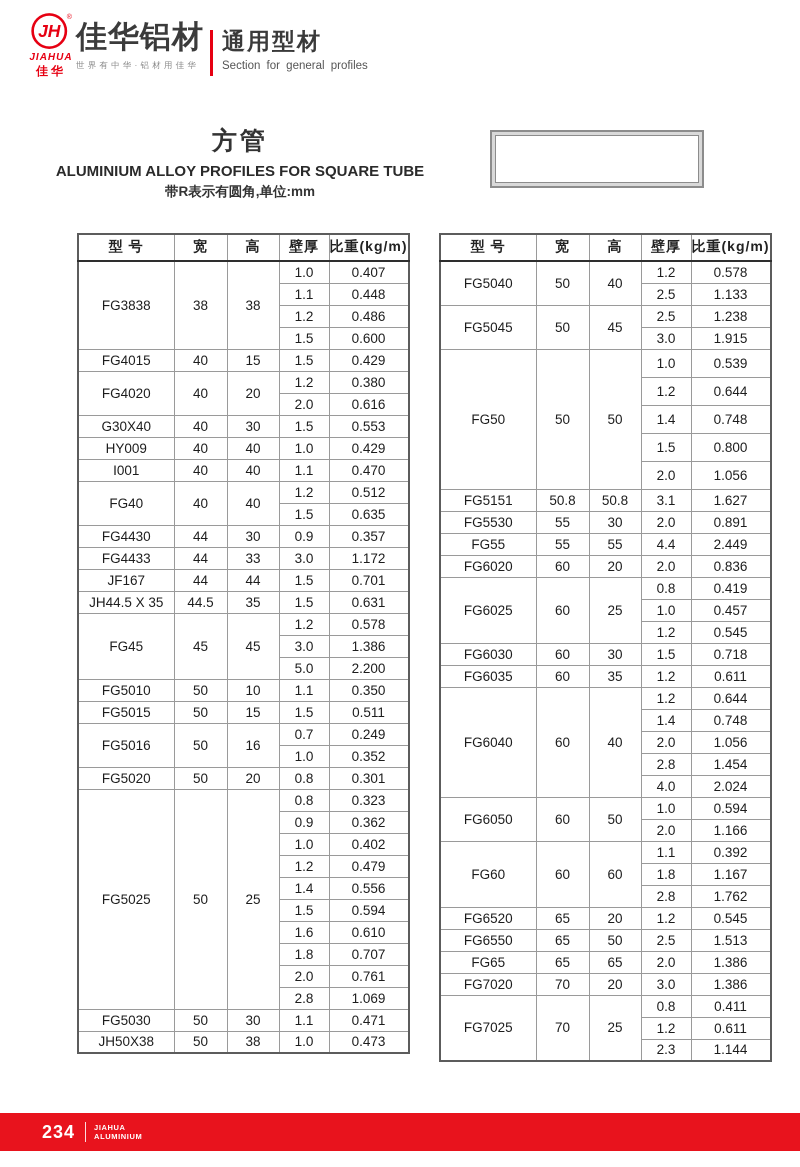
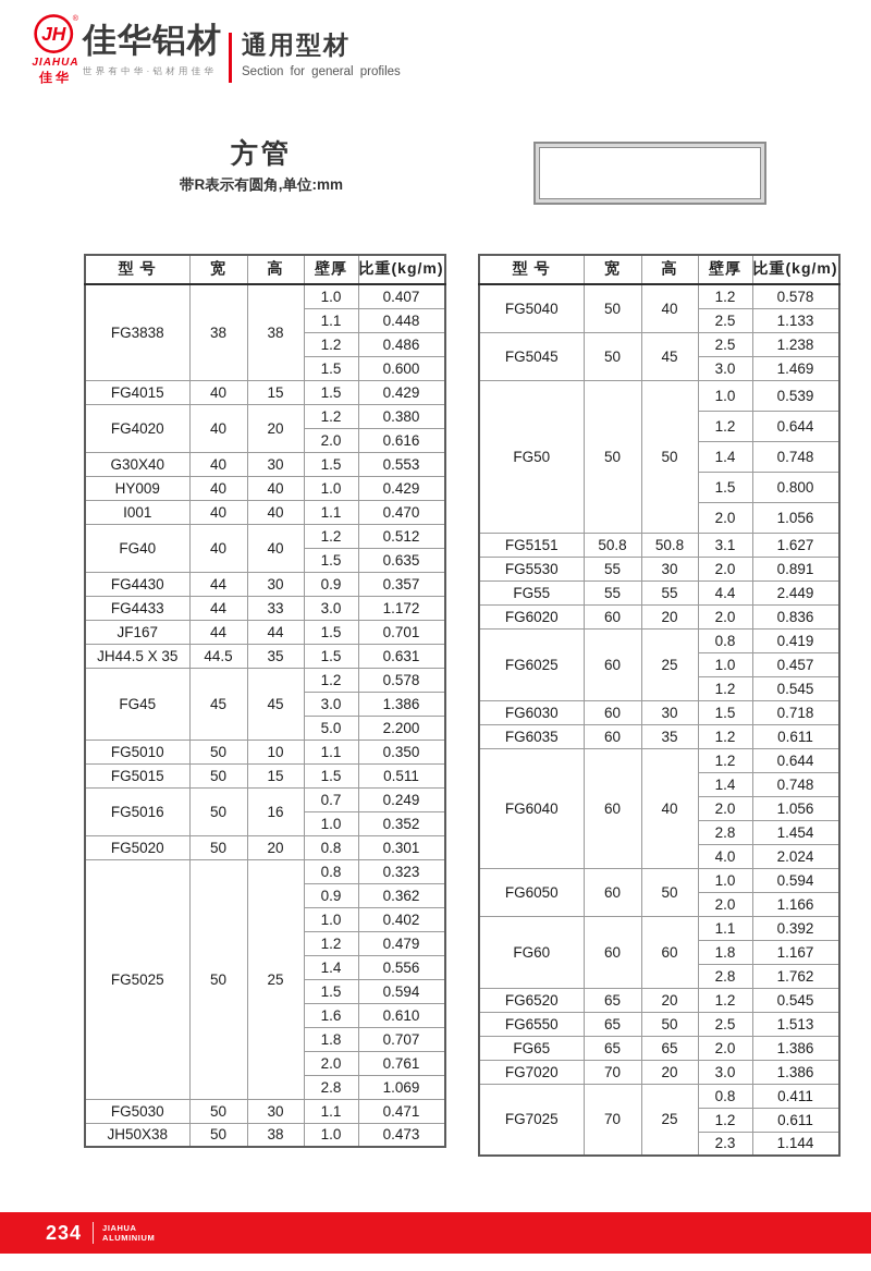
  JH
  JIAHUA
  佳华
  佳华铝材
  世界有中华·铝材用佳华
  通用型材
  Section for general profiles
  方管
- ALUMINIUM ALLOY PROFILES FOR SQUARE TUBE
  带R表示有圆角,单位:mm
  型 号	宽	高	壁厚	比重(kg/m)
  FG3838	38	38	1.0	0.407
  1.1	0.448
  1.2	0.486
  1.5	0.600
  FG4015	40	15	1.5	0.429
  FG4020	40	20	1.2	0.380
  2.0	0.616
  G30X40	40	30	1.5	0.553
  HY009	40	40	1.0	0.429
  I001	40	40	1.1	0.470
  FG40	40	40	1.2	0.512
  1.5	0.635
  FG4430	44	30	0.9	0.357
  FG4433	44	33	3.0	1.172
  JF167	44	44	1.5	0.701
  JH44.5 X 35	44.5	35	1.5	0.631
  FG45	45	45	1.2	0.578
  3.0	1.386
  5.0	2.200
  FG5010	50	10	1.1	0.350
  FG5015	50	15	1.5	0.511
  FG5016	50	16	0.7	0.249
  1.0	0.352
  FG5020	50	20	0.8	0.301
  FG5025	50	25	0.8	0.323
  0.9	0.362
  1.0	0.402
  1.2	0.479
  1.4	0.556
  1.5	0.594
  1.6	0.610
  1.8	0.707
  2.0	0.761
  2.8	1.069
  FG5030	50	30	1.1	0.471
  JH50X38	50	38	1.0	0.473
  型 号	宽	高	壁厚	比重(kg/m)
  FG5040	50	40	1.2	0.578
  2.5	1.133
  FG5045	50	45	2.5	1.238
- 3.0	1.915
+ 3.0	1.469
  FG50	50	50	1.0	0.539
  1.2	0.644
  1.4	0.748
  1.5	0.800
  2.0	1.056
  FG5151	50.8	50.8	3.1	1.627
  FG5530	55	30	2.0	0.891
  FG55	55	55	4.4	2.449
  FG6020	60	20	2.0	0.836
  FG6025	60	25	0.8	0.419
  1.0	0.457
  1.2	0.545
  FG6030	60	30	1.5	0.718
  FG6035	60	35	1.2	0.611
  FG6040	60	40	1.2	0.644
  1.4	0.748
  2.0	1.056
  2.8	1.454
  4.0	2.024
  FG6050	60	50	1.0	0.594
  2.0	1.166
  FG60	60	60	1.1	0.392
  1.8	1.167
  2.8	1.762
  FG6520	65	20	1.2	0.545
  FG6550	65	50	2.5	1.513
  FG65	65	65	2.0	1.386
  FG7020	70	20	3.0	1.386
  FG7025	70	25	0.8	0.411
  1.2	0.611
  2.3	1.144
  234
  JIAHUA
  ALUMINIUM
